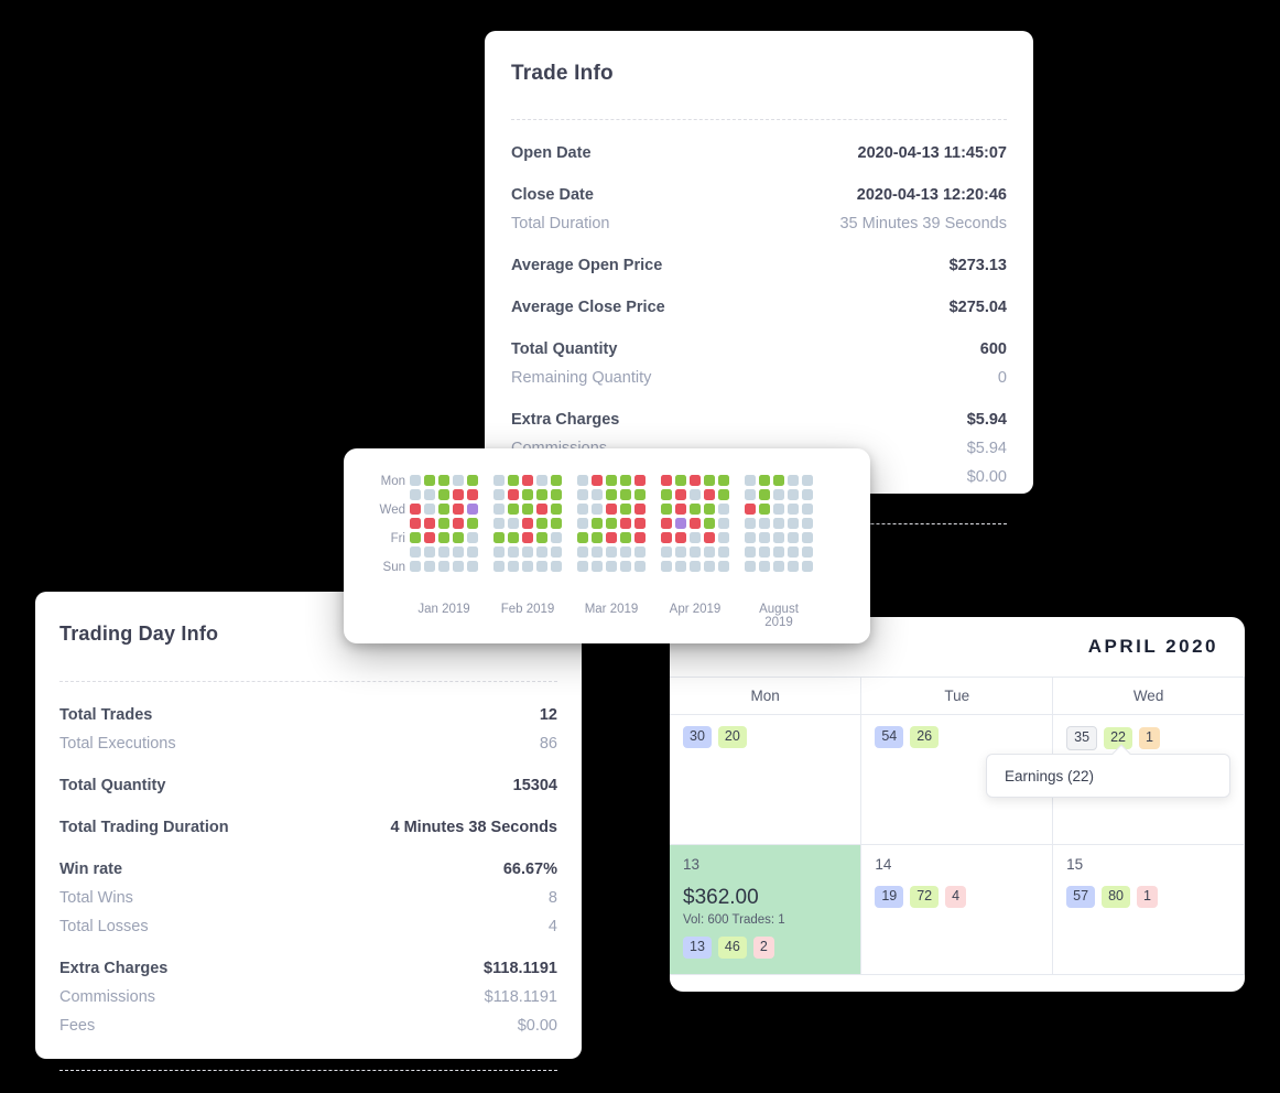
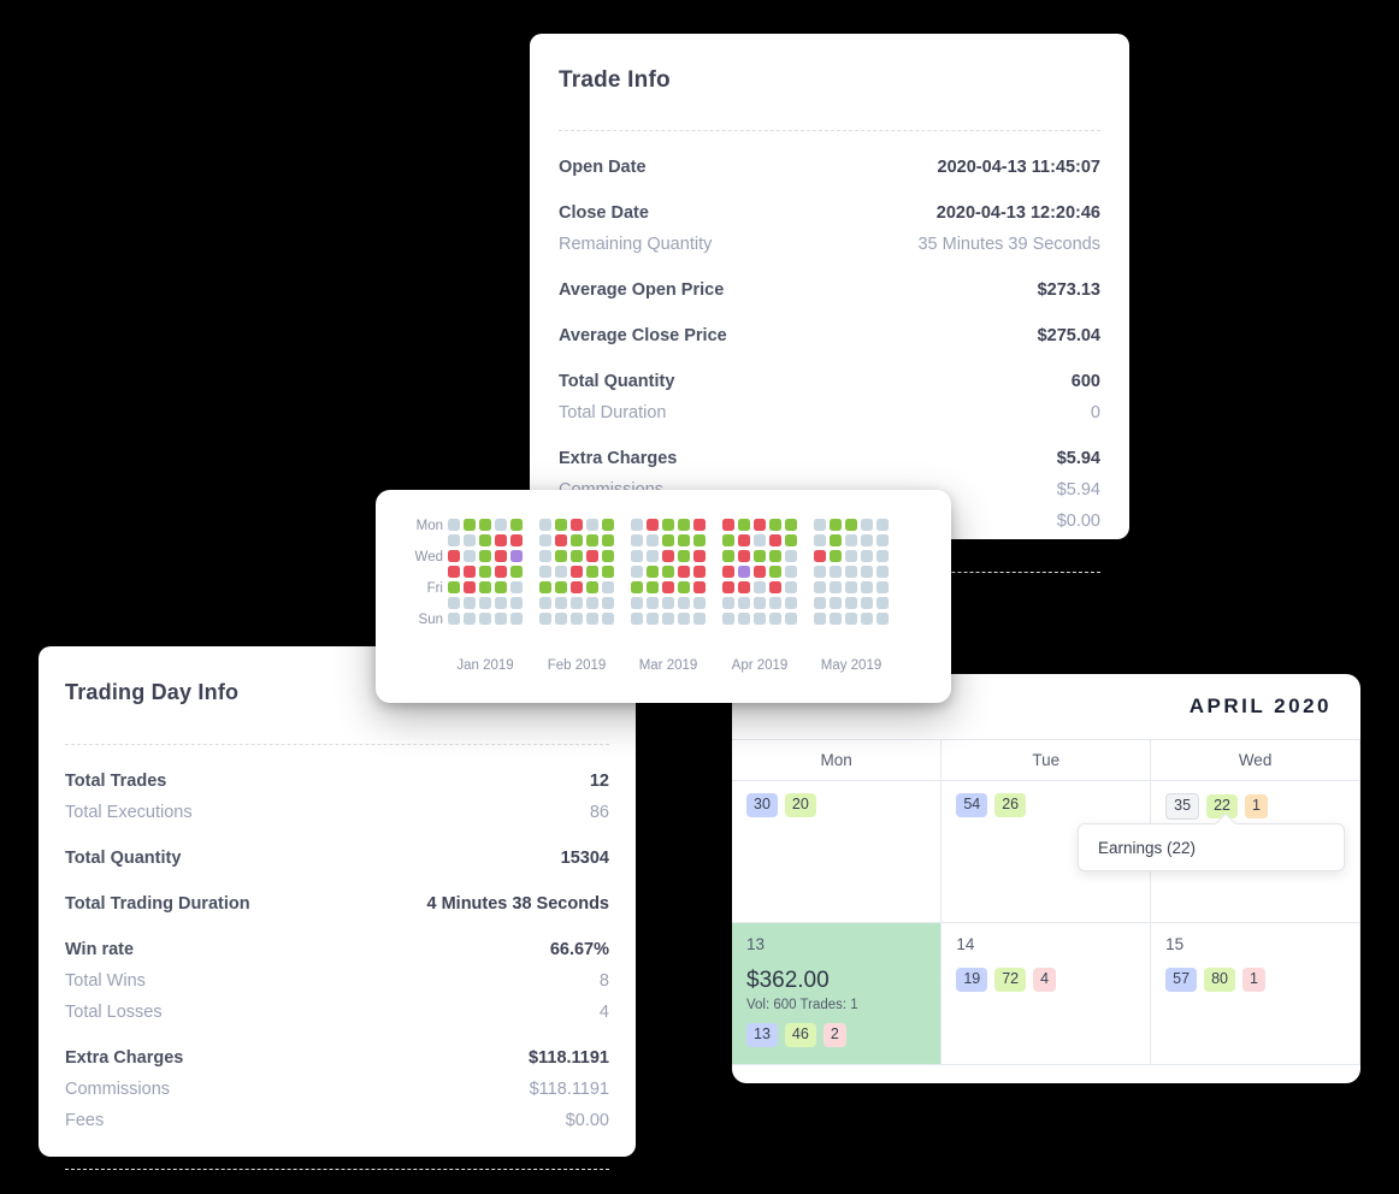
  Trade Info
  Open Date
  2020-04-13 11:45:07
  Close Date
  2020-04-13 12:20:46
- Total Duration
+ Remaining Quantity
  35 Minutes 39 Seconds
  Average Open Price
  $273.13
  Average Close Price
  $275.04
  Total Quantity
  600
- Remaining Quantity
+ Total Duration
  0
  Extra Charges
  $5.94
  $5.94
  $0.00
  Trading Day Info
  Total Trades
  12
  Total Executions
  86
  Total Quantity
  15304
  Total Trading Duration
  4 Minutes 38 Seconds
  Win rate
  66.67%
  Total Wins
  8
  Total Losses
  4
  Extra Charges
  $118.1191
  Commissions
  $118.1191
  Fees
  $0.00
  Mon
  Wed
  Fri
  Sun
  Jan 2019
  Feb 2019
  Mar 2019
  Apr 2019
- August 2019
+ May 2019
  APRIL 2020
  Mon	Tue	Wed
  30 20	54 26	35 22 1
  13$362.00Vol: 600 Trades: 113 46 2	1419 72 4	1557 80 1
  Earnings (22)
